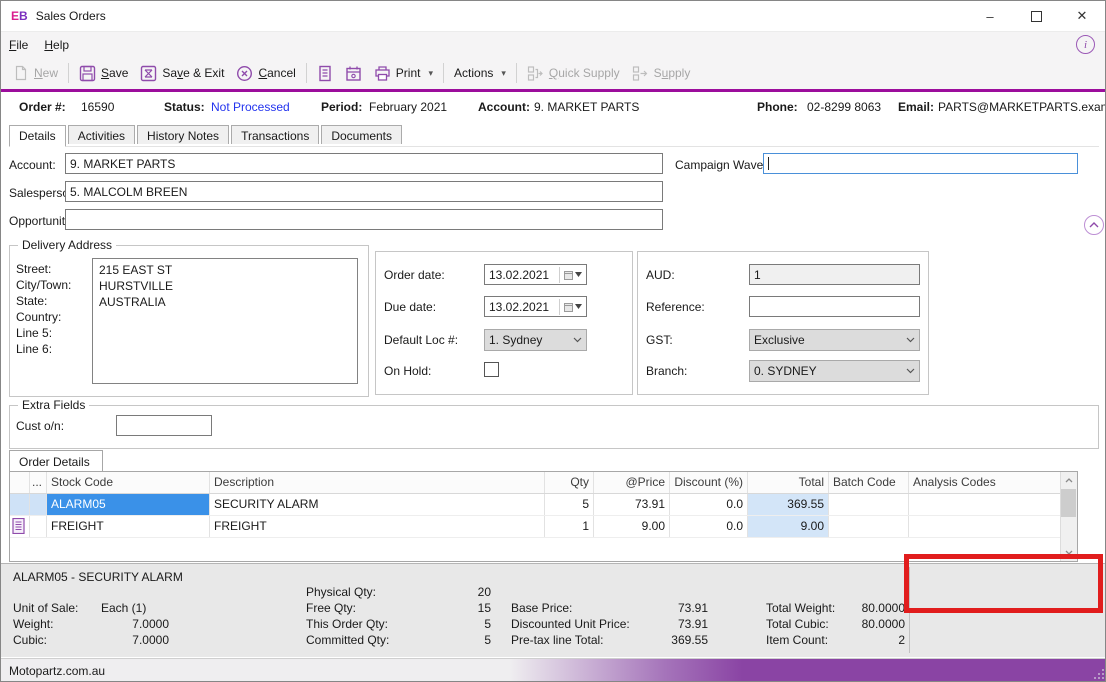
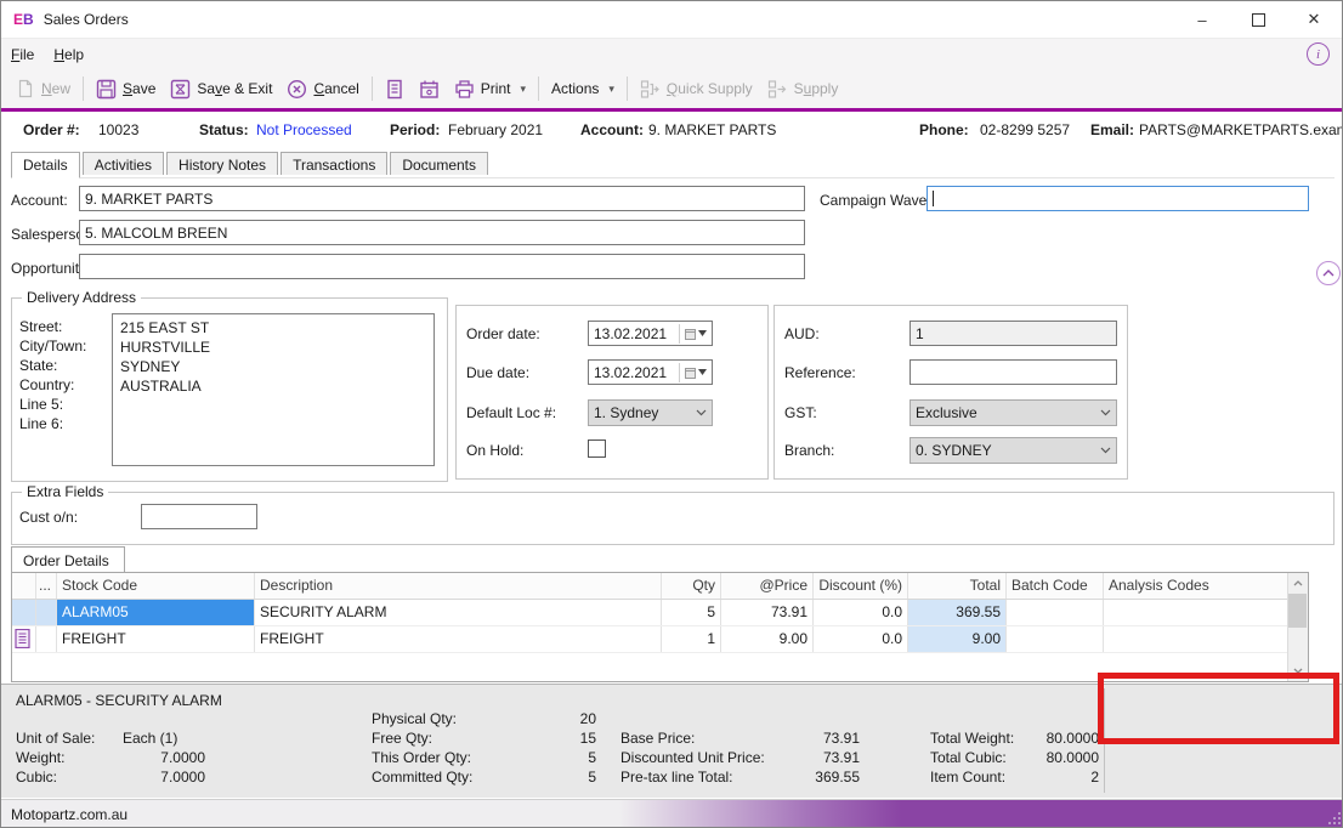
  EB
  Sales Orders
  –
  ✕
  File
  Help
  i
  New
  Save
  Save & Exit
  Cancel
  Print
  ▾
  Actions
  ▾
  Quick Supply
  Supply
  Order #:
- 16590
+ 10023
  Status:
  Not Processed
  Period:
  February 2021
  Account:
  9. MARKET PARTS
  Phone:
- 02-8299 8063
+ 02-8299 5257
  Email:
  PARTS@MARKETPARTS.exa
  Details
  Activities
  History Notes
  Transactions
  Documents
  Account:
  9. MARKET PARTS
  Campaign Wave
  Salespers
  5. MALCOLM BREEN
  Opportunit
  Delivery Address
  Street:
  City/Town:
  State:
  Country:
  Line 5:
  Line 6:
  215 EAST ST
  HURSTVILLE
+ SYDNEY
  AUSTRALIA
  Order date:
  13.02.2021
  Due date:
  13.02.2021
  Default Loc #:
  1. Sydney
  On Hold:
  AUD:
  1
  Reference:
  GST:
  Exclusive
  Branch:
  0. SYDNEY
  Extra Fields
  Cust o/n:
  Order Details
  ...
  Stock Code
  Description
  Qty
  @Price
  Discount (%)
  Total
  Batch Code
  Analysis Codes
  ALARM05
  SECURITY ALARM
  5
  73.91
  0.0
  369.55
  FREIGHT
  FREIGHT
  1
  9.00
  0.0
  9.00
  ALARM05 - SECURITY ALARM
  Unit of Sale:
  Each (1)
  Weight:
  7.0000
  Cubic:
  7.0000
  Physical Qty:
  20
  Free Qty:
  15
  This Order Qty:
  5
  Committed Qty:
  5
  Base Price:
  73.91
  Discounted Unit Price:
  73.91
  Pre-tax line Total:
  369.55
  Total Weight:
  80.0000
  Total Cubic:
  80.0000
  Item Count:
  2
  Motopartz.com.au
